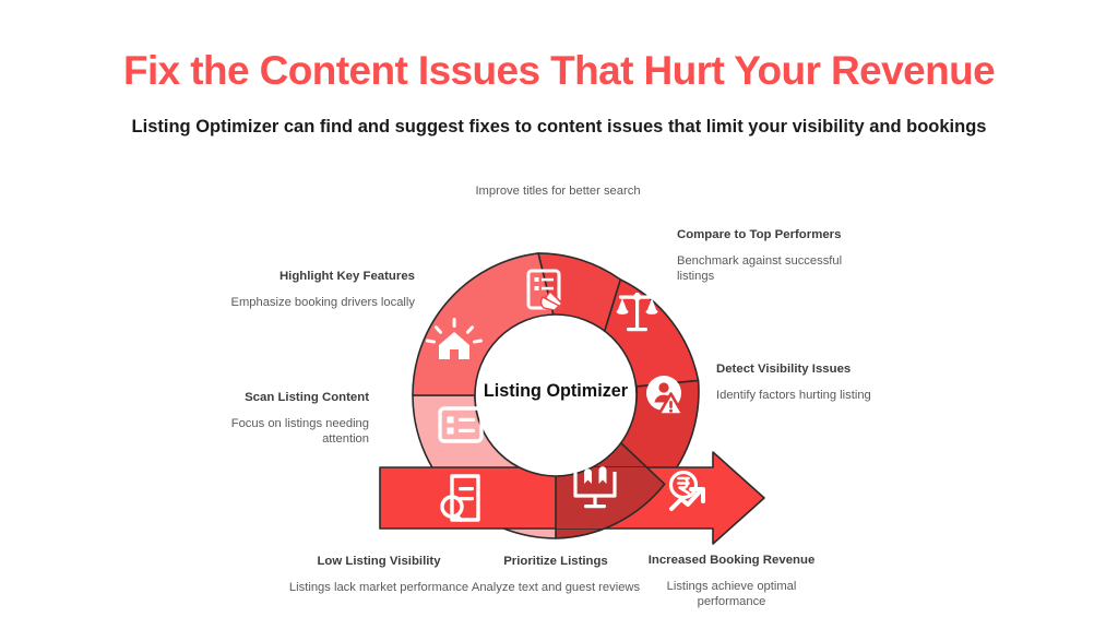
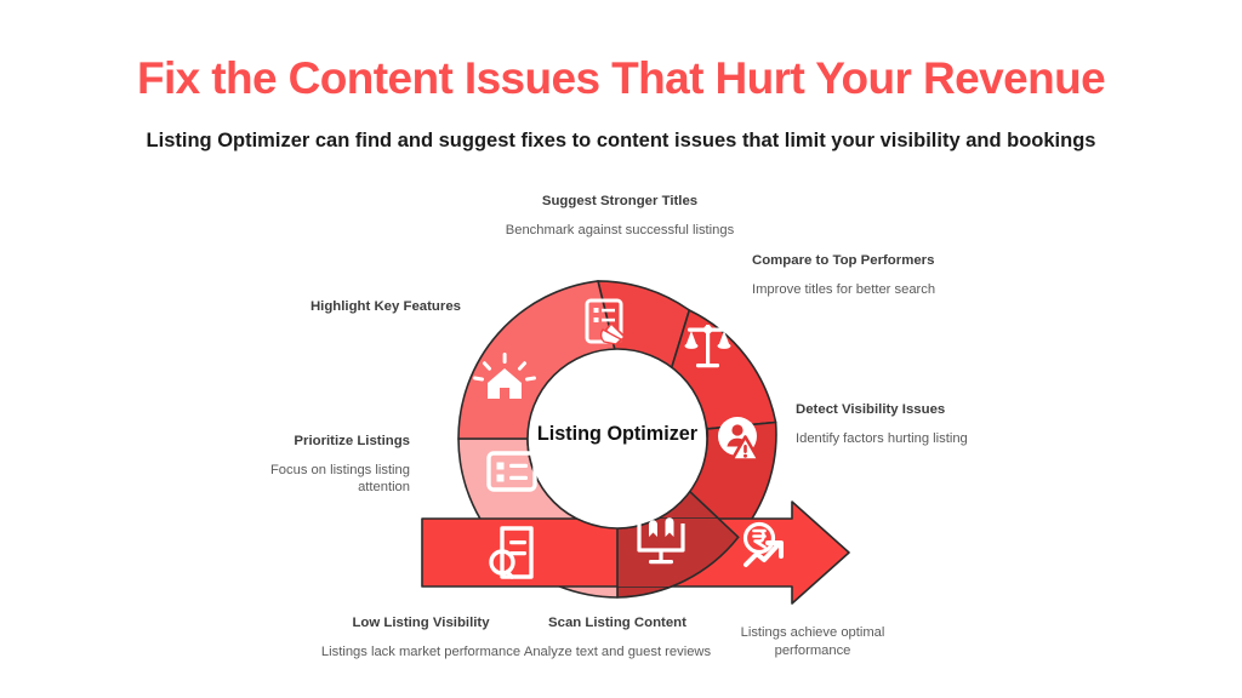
  Fix the Content Issues That Hurt Your Revenue
  Listing Optimizer can find and suggest fixes to content issues that limit your visibility and bookings
  Listing Optimizer
+ Suggest Stronger Titles
- Improve titles for better search
+ Benchmark against successful listings
  Compare to Top Performers
- Benchmark against successful listings
+ Improve titles for better search
  Detect Visibility Issues
  Identify factors hurting listing
  Highlight Key Features
- Emphasize booking drivers locally
- Scan Listing Content
+ Prioritize Listings
- Focus on listings needing attention
+ Focus on listings listing attention
  Low Listing Visibility
  Listings lack market performance
- Prioritize Listings
+ Scan Listing Content
  Analyze text and guest reviews
- Increased Booking Revenue
  Listings achieve optimal performance
